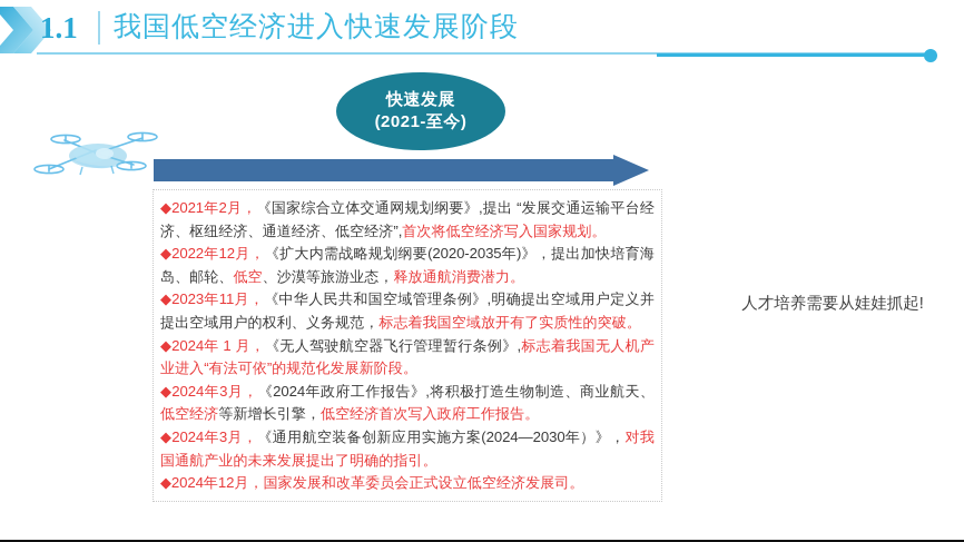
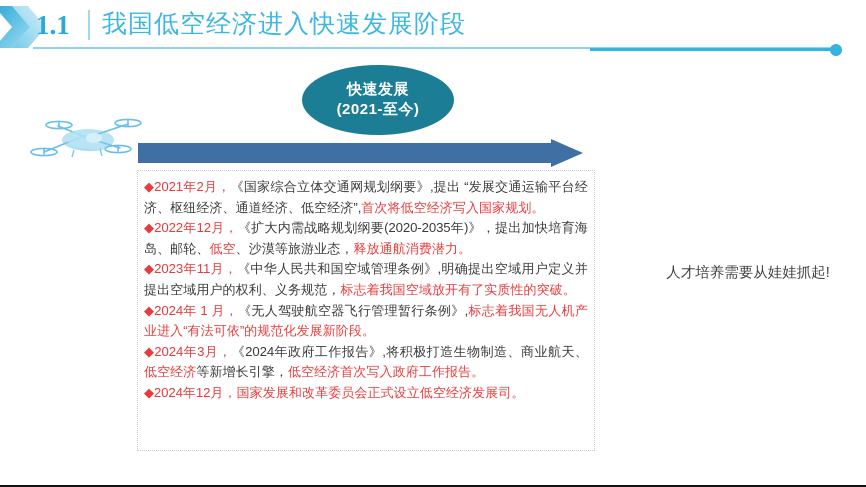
  1.1
  我国低空经济进入快速发展阶段
  快速发展
  (2021-至今)
  ◆2021年2月，《国家综合立体交通网规划纲要》,提出 “发展交通运输平台经济、枢纽经济、通道经济、低空经济”,首次将低空经济写入国家规划。
  ◆2022年12月，《扩大内需战略规划纲要(2020-2035年)》，提出加快培育海岛、邮轮、低空、沙漠等旅游业态，释放通航消费潜力。
  ◆2023年11月，《中华人民共和国空域管理条例》,明确提出空域用户定义并提出空域用户的权利、义务规范，标志着我国空域放开有了实质性的突破。
  ◆2024年 1 月，《无人驾驶航空器飞行管理暂行条例》,标志着我国无人机产业进入“有法可依”的规范化发展新阶段。
  ◆2024年3月，《2024年政府工作报告》,将积极打造生物制造、商业航天、低空经济等新增长引擎，低空经济首次写入政府工作报告。
- ◆2024年3月，《通用航空装备创新应用实施方案(2024—2030年）》，对我国通航产业的未来发展提出了明确的指引。
  ◆2024年12月，国家发展和改革委员会正式设立低空经济发展司。
  人才培养需要从娃娃抓起!
